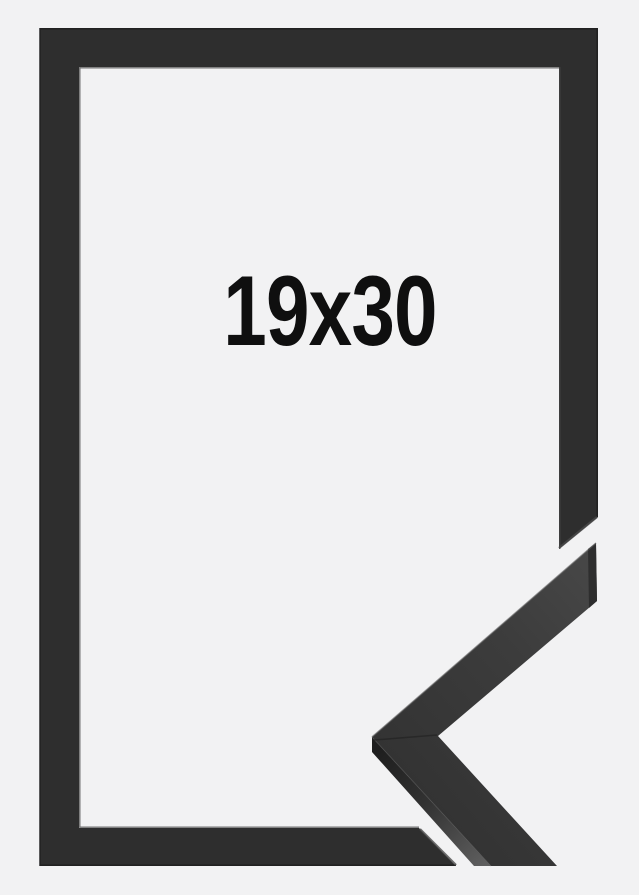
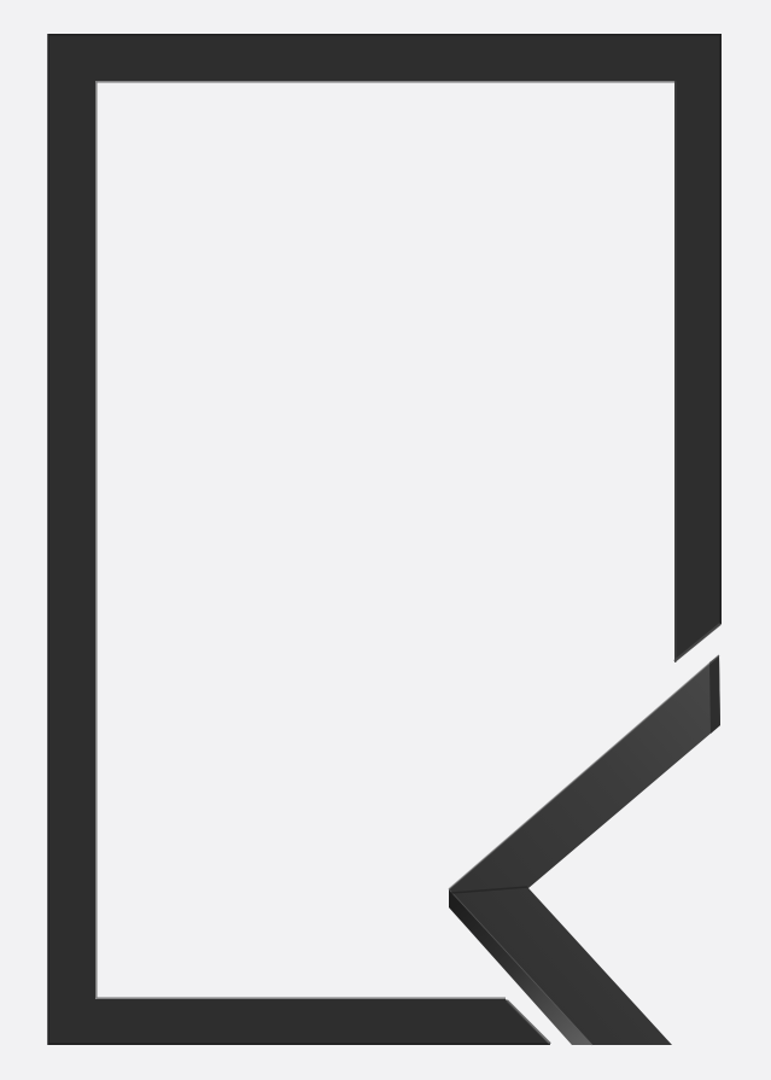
- 19x30
